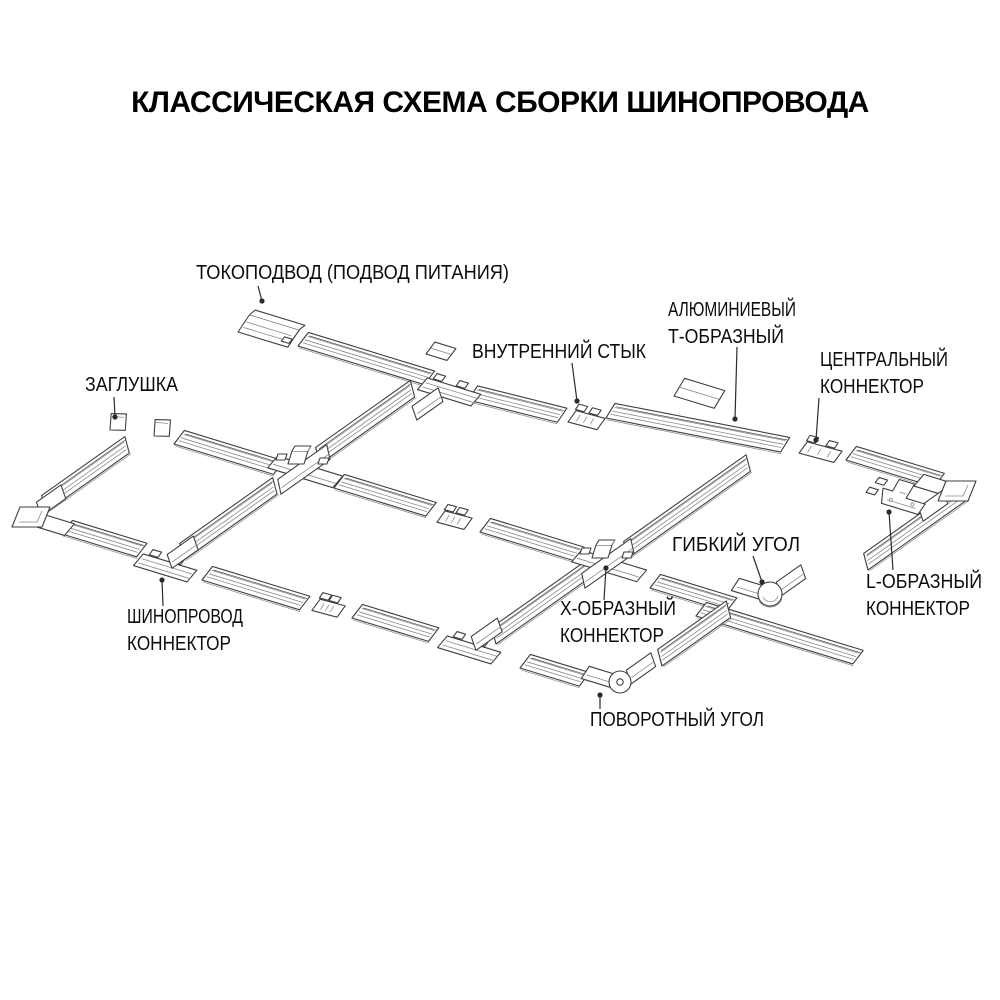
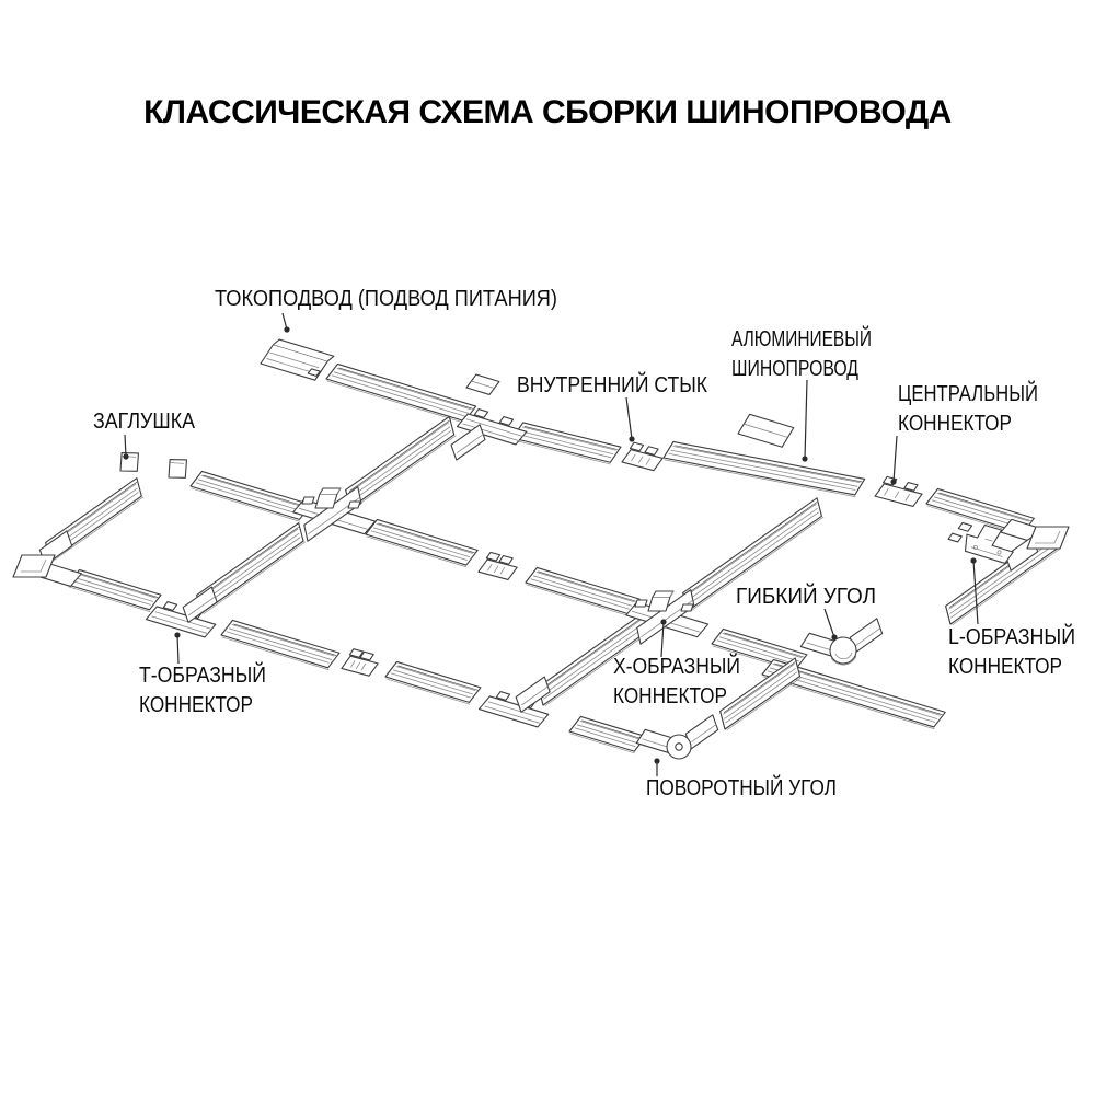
  КЛАССИЧЕСКАЯ СХЕМА СБОРКИ ШИНОПРОВОДА
  ТОКОПОДВОД (ПОДВОД ПИТАНИЯ)
  ЗАГЛУШКА
  ВНУТРЕННИЙ СТЫК
  АЛЮМИНИЕВЫЙ
- Т-ОБРАЗНЫЙ
+ ШИНОПРОВОД
  ЦЕНТРАЛЬНЫЙ
  КОННЕКТОР
  ГИБКИЙ УГОЛ
  L-ОБРАЗНЫЙ
  КОННЕКТОР
- ШИНОПРОВОД
+ Т-ОБРАЗНЫЙ
  КОННЕКТОР
  Х-ОБРАЗНЫЙ
  КОННЕКТОР
  ПОВОРОТНЫЙ УГОЛ
